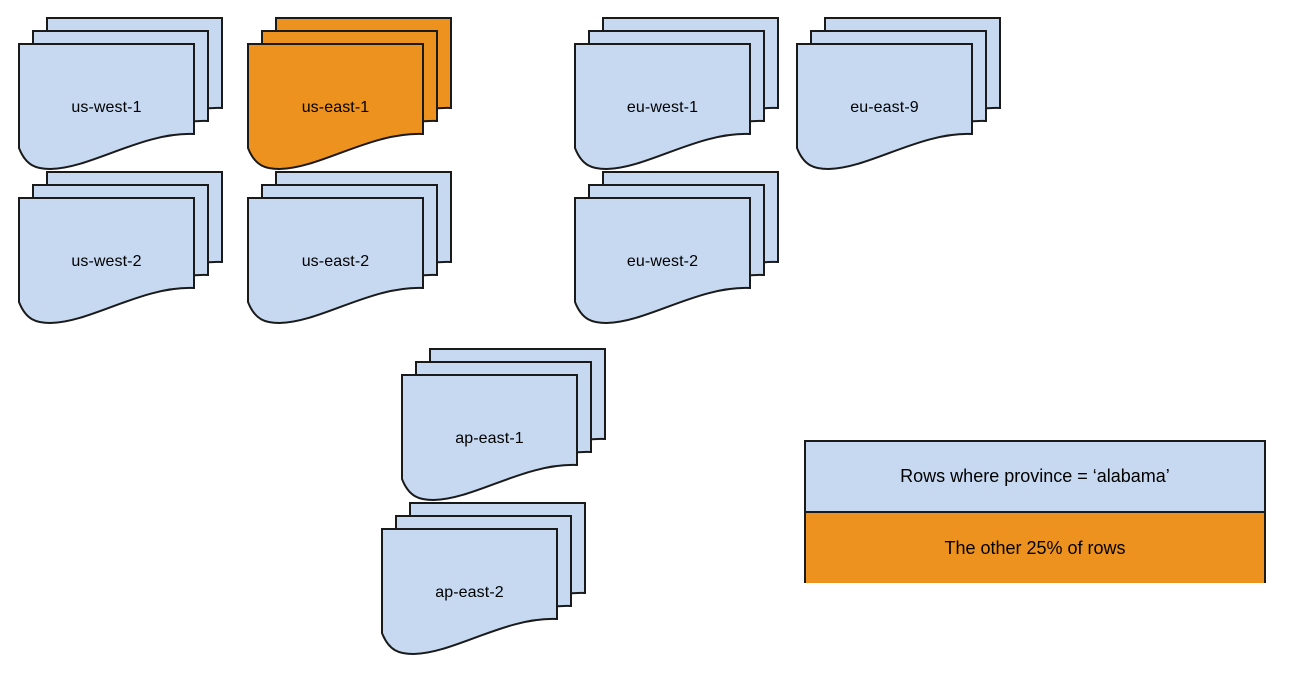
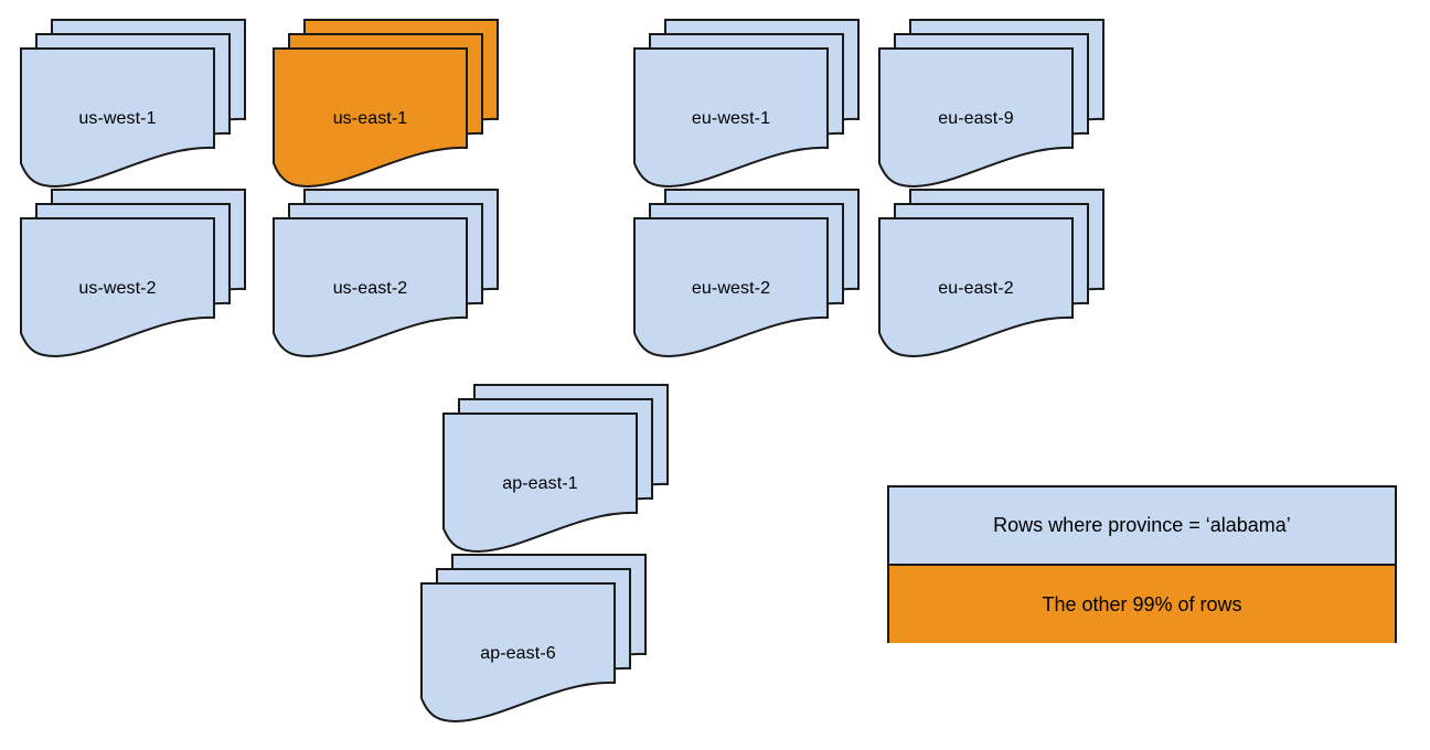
  us-west-1
  us-east-1
  eu-west-1
  eu-east-9
  us-west-2
  us-east-2
  eu-west-2
+ eu-east-2
  ap-east-1
- ap-east-2
+ ap-east-6
  Rows where province = ‘alabama’
- The other 25% of rows
+ The other 99% of rows
